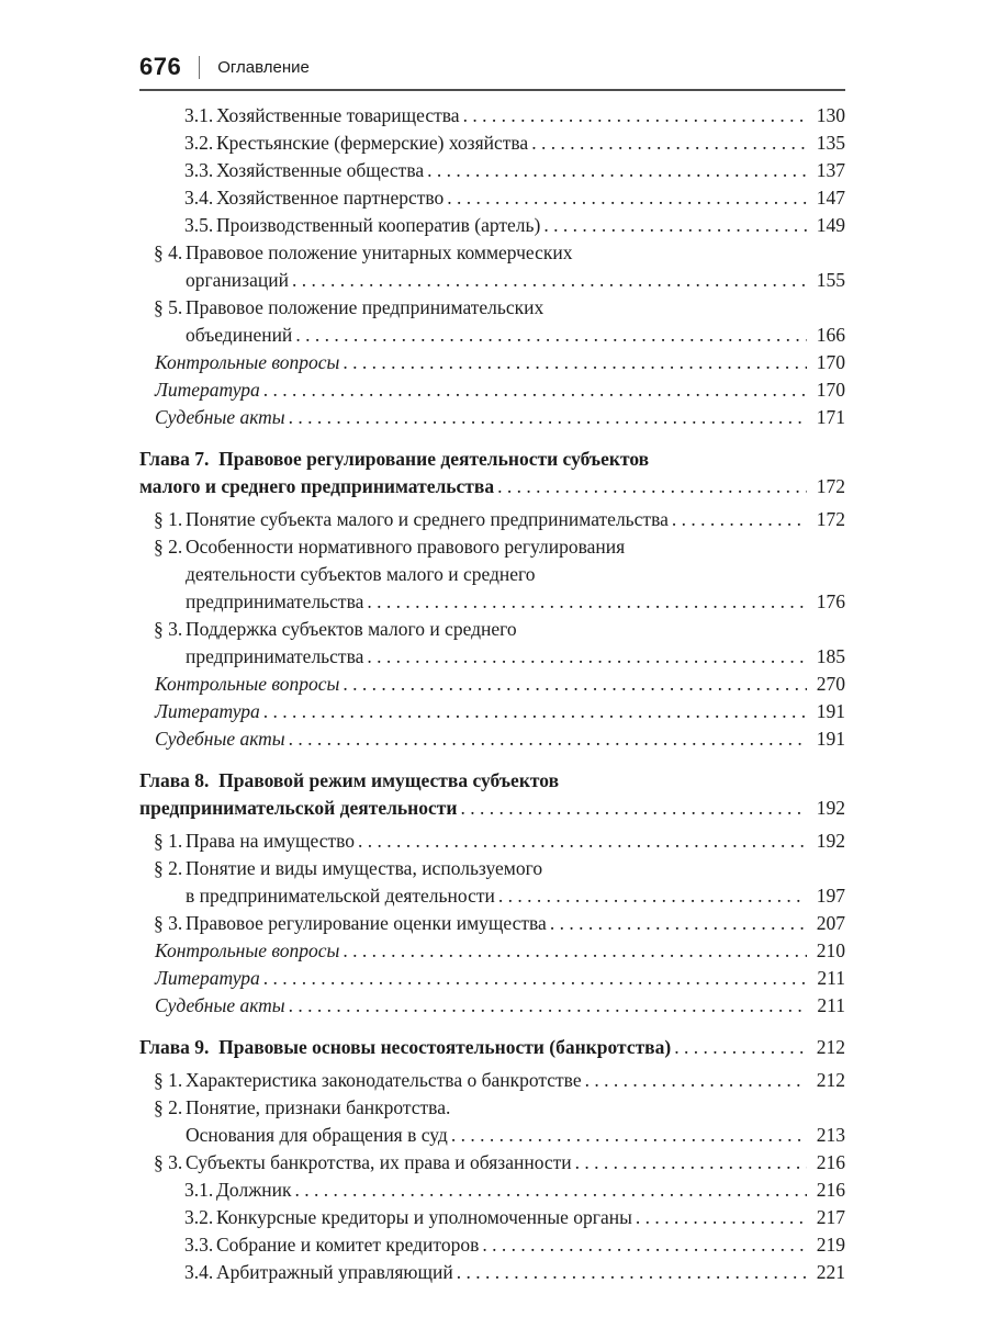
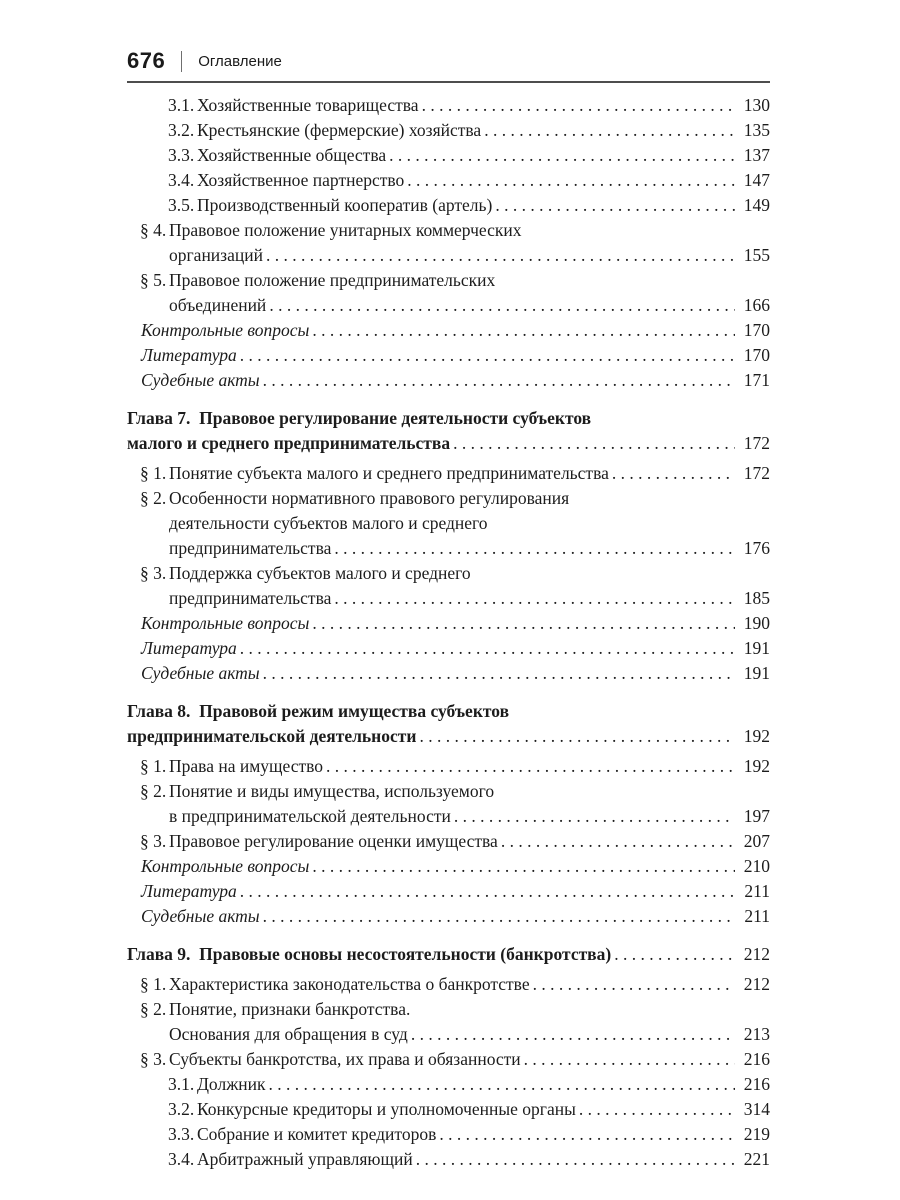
  676
  Оглавление
  3.1.
  Хозяйственные товарищества
  130
  3.2.
  Крестьянские (фермерские) хозяйства
  135
  3.3.
  Хозяйственные общества
  137
  3.4.
  Хозяйственное партнерство
  147
  3.5.
  Производственный кооператив (артель)
  149
  § 4.
  Правовое положение унитарных коммерческих
  организаций
  155
  § 5.
  Правовое положение предпринимательских
  объединений
  166
  Контрольные вопросы
  170
  Литература
  170
  Судебные акты
  171
  Глава 7. Правовое регулирование деятельности субъектов
  малого и среднего предпринимательства
  172
  § 1.
  Понятие субъекта малого и среднего предпринимательства
  172
  § 2.
  Особенности нормативного правового регулирования
  деятельности субъектов малого и среднего
  предпринимательства
  176
  § 3.
  Поддержка субъектов малого и среднего
  предпринимательства
  185
  Контрольные вопросы
- 270
+ 190
  Литература
  191
  Судебные акты
  191
  Глава 8. Правовой режим имущества субъектов
  предпринимательской деятельности
  192
  § 1.
  Права на имущество
  192
  § 2.
  Понятие и виды имущества, используемого
  в предпринимательской деятельности
  197
  § 3.
  Правовое регулирование оценки имущества
  207
  Контрольные вопросы
  210
  Литература
  211
  Судебные акты
  211
  Глава 9. Правовые основы несостоятельности (банкротства)
  212
  § 1.
  Характеристика законодательства о банкротстве
  212
  § 2.
  Понятие, признаки банкротства.
  Основания для обращения в суд
  213
  § 3.
  Субъекты банкротства, их права и обязанности
  216
  3.1.
  Должник
  216
  3.2.
  Конкурсные кредиторы и уполномоченные органы
- 217
+ 314
  3.3.
  Собрание и комитет кредиторов
  219
  3.4.
  Арбитражный управляющий
  221
